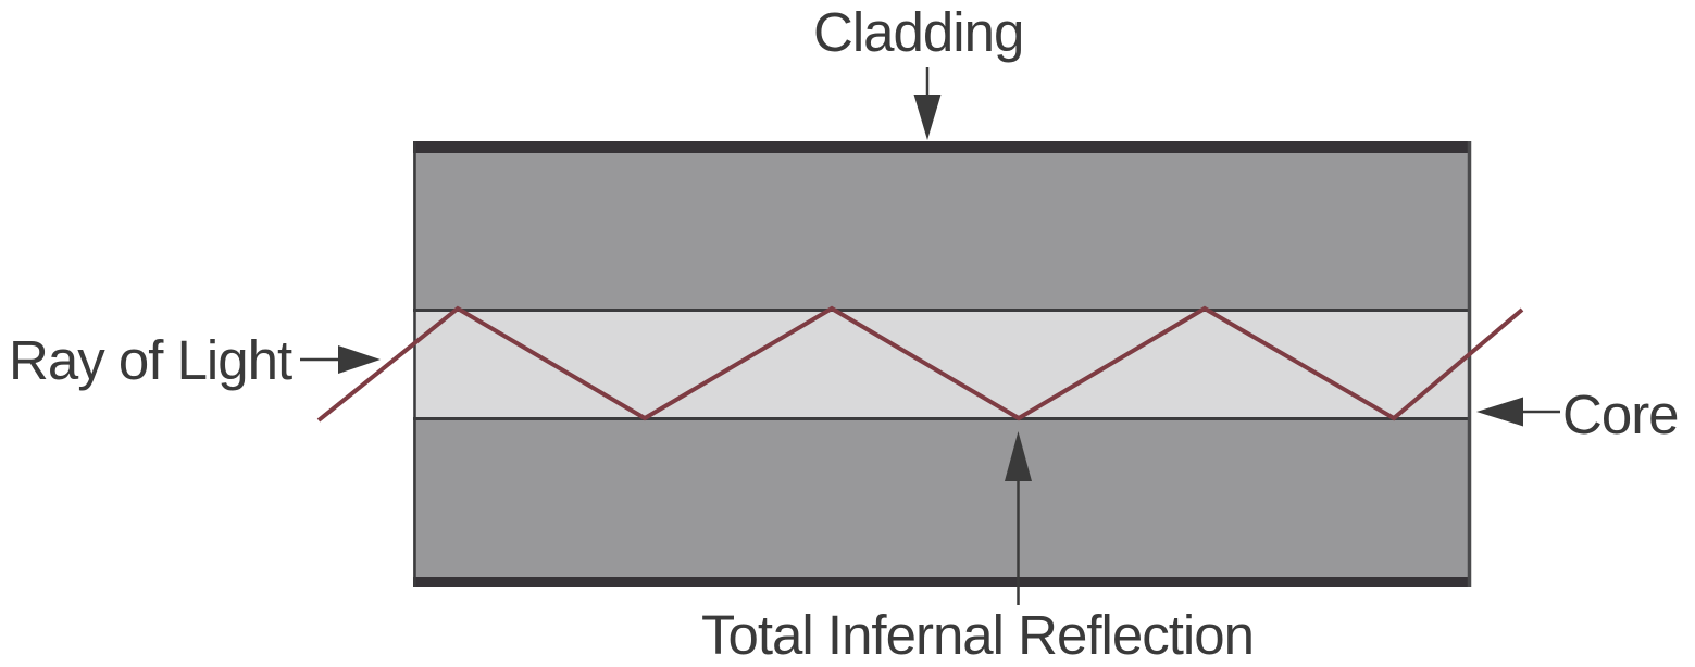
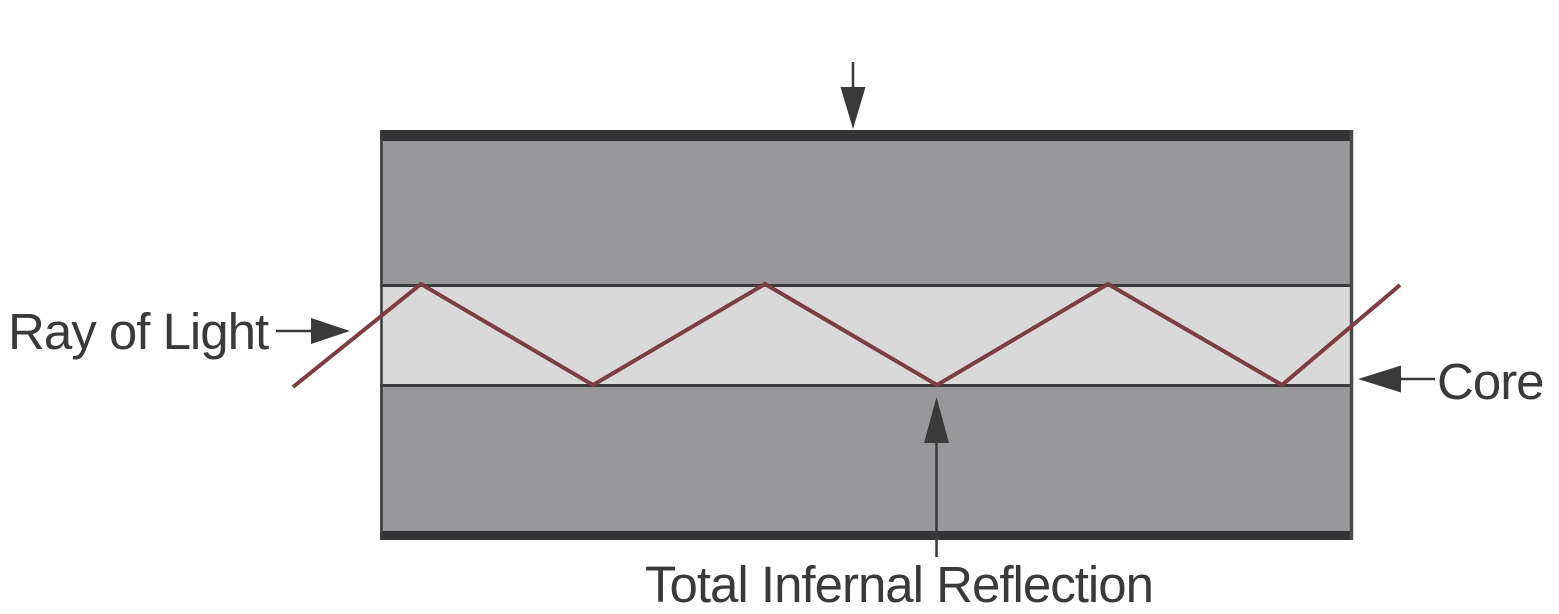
- Cladding
  Ray of Light
  Core
  Total Infernal Reflection
